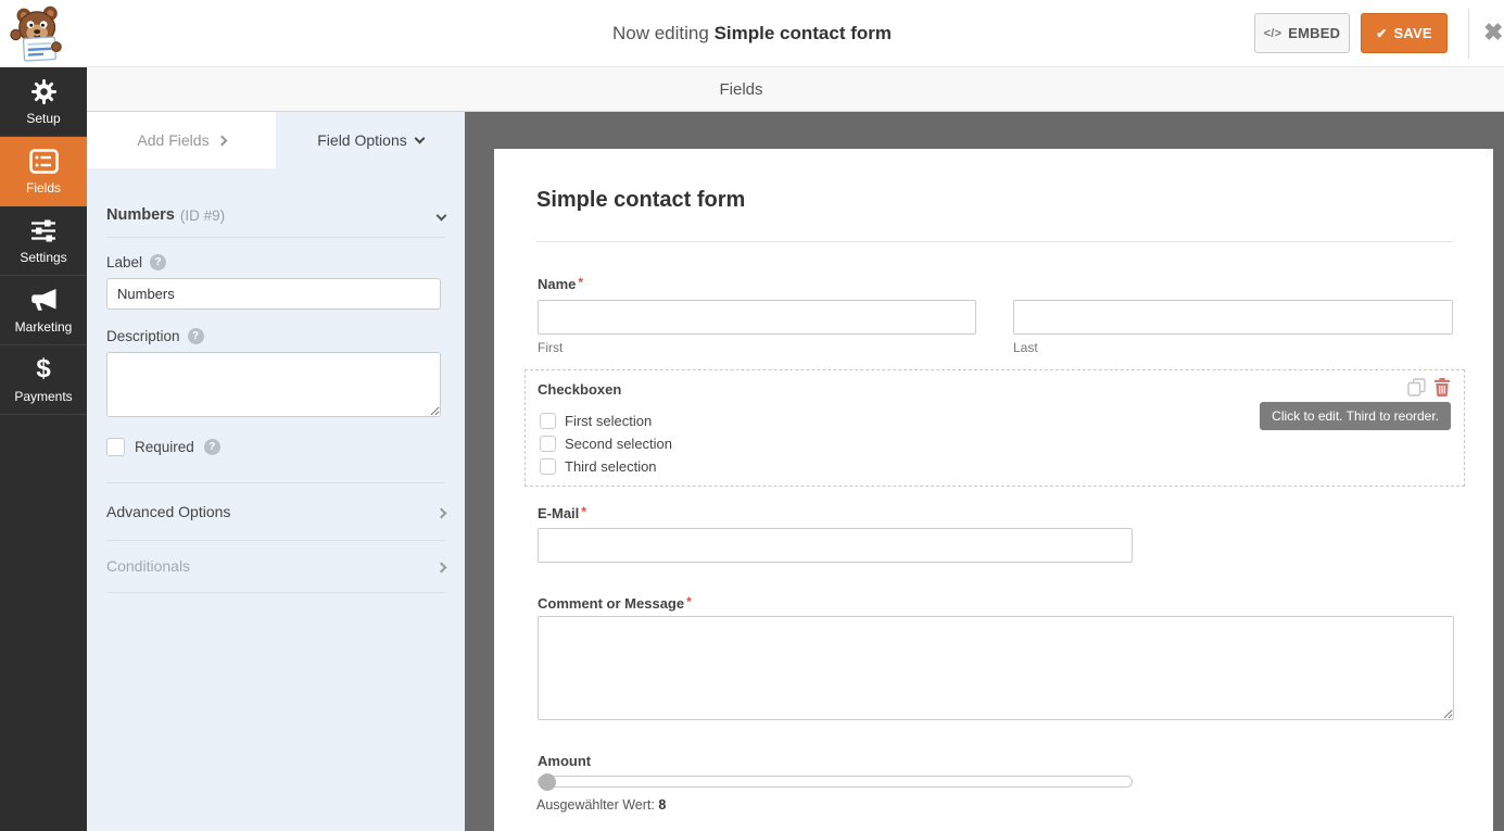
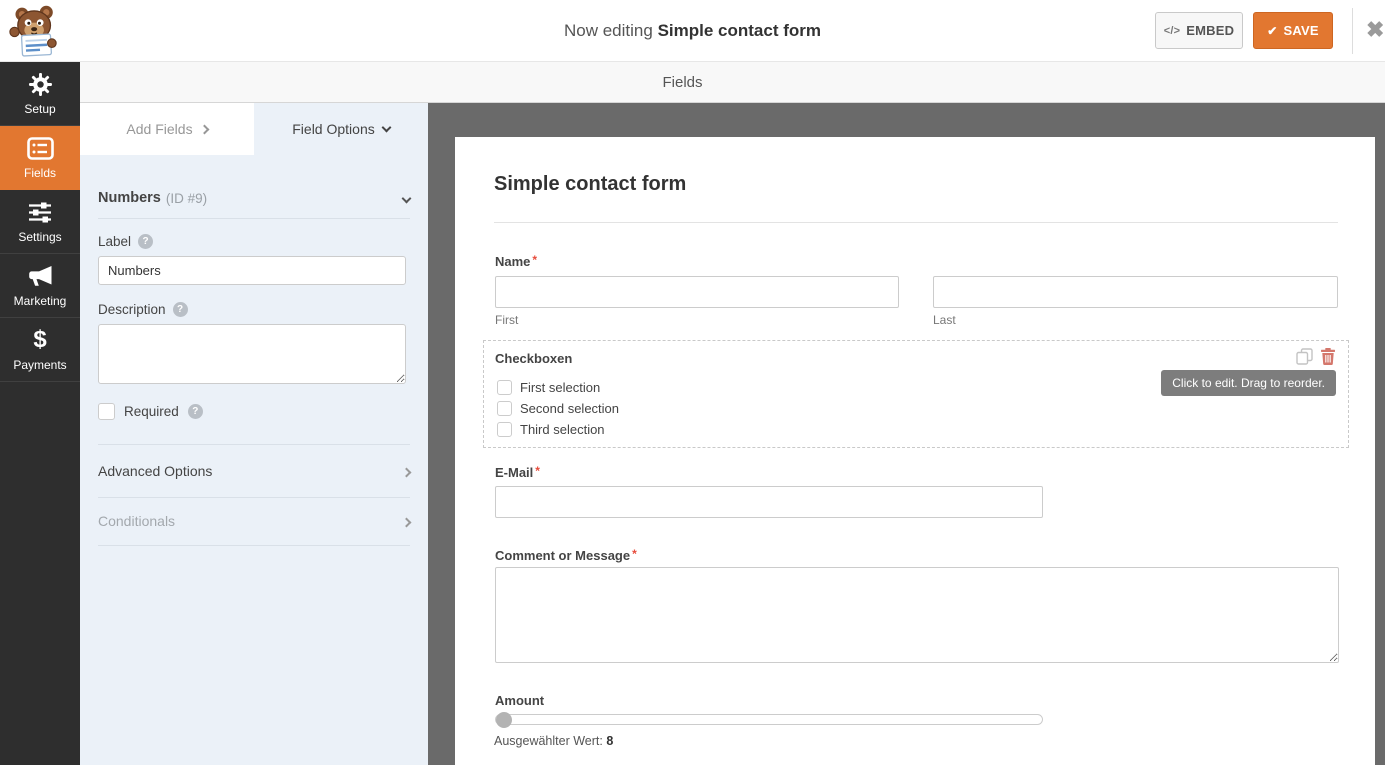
  Now editing Simple contact form
  </>
  EMBED
  ✔
  SAVE
  ✖
  Setup
  Fields
  Settings
  Marketing
  $
  Payments
  Fields
  Add Fields
  Field Options
  Numbers
  (ID #9)
  Label
  ?
  Numbers
  Description
  ?
  Required
  ?
  Advanced Options
  Conditionals
  Simple contact form
  Name *
  First
  Last
  Checkboxen
- Click to edit. Third to reorder.
+ Click to edit. Drag to reorder.
  First selection
  Second selection
  Third selection
  E-Mail *
  Comment or Message *
  Amount
  Ausgewählter Wert: 8
